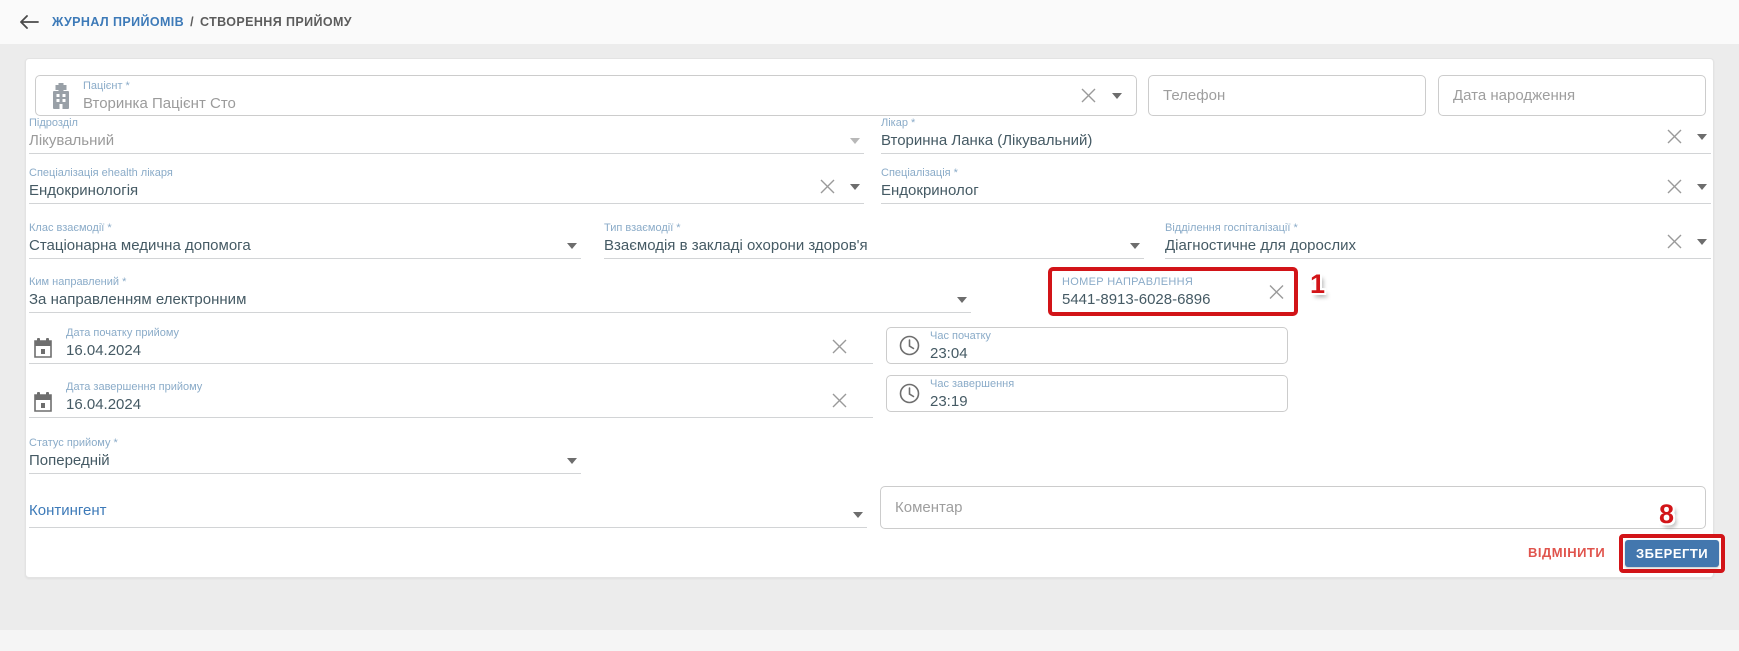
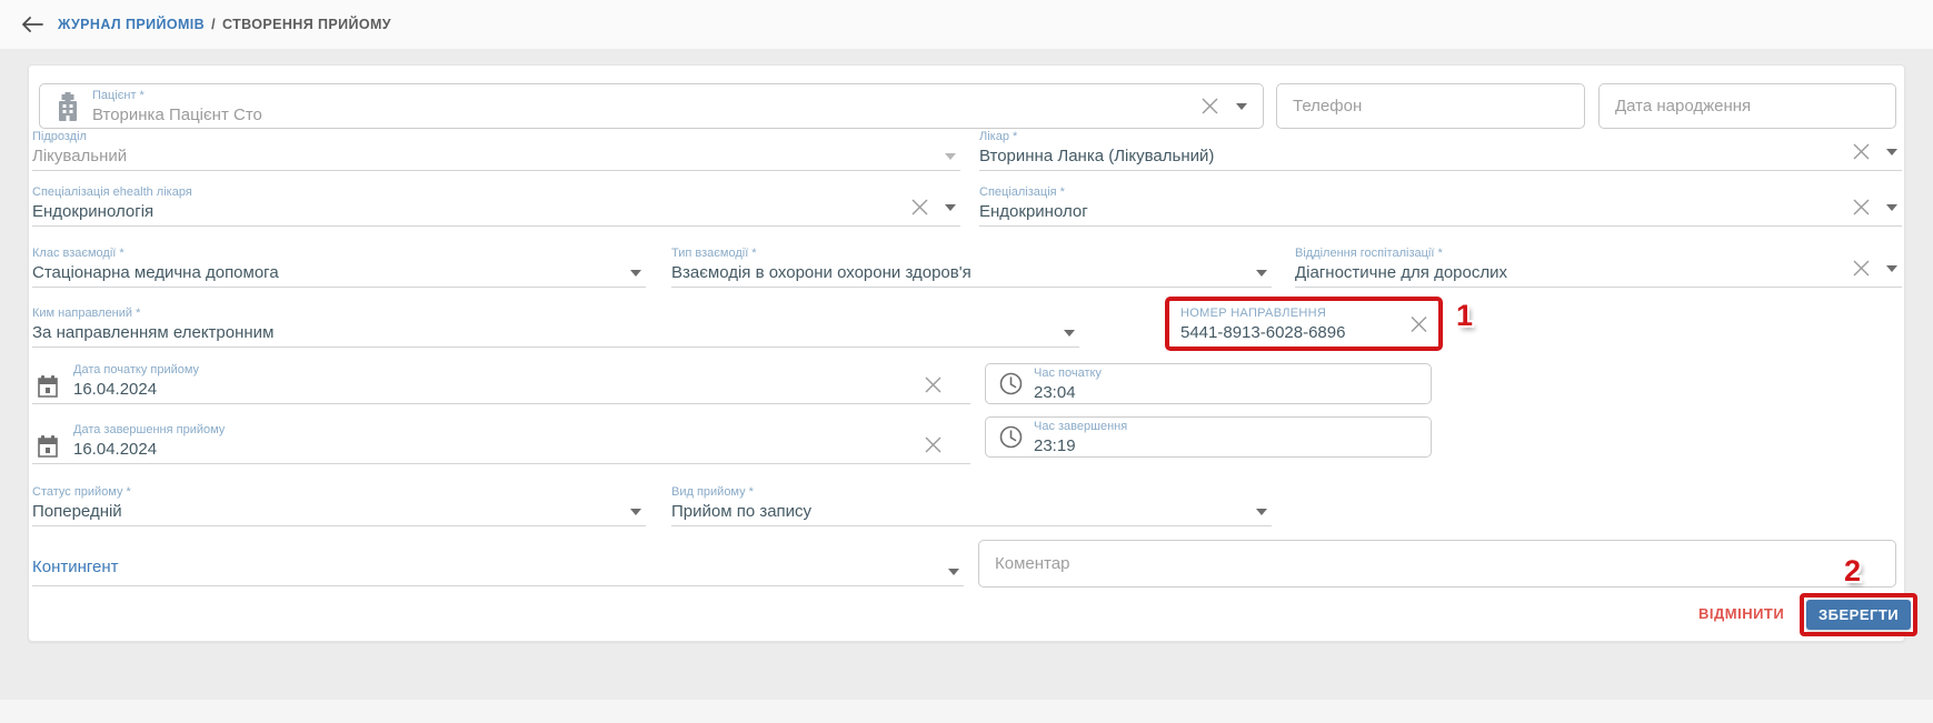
  ЖУРНАЛ ПРИЙОМІВ
  /
  СТВОРЕННЯ ПРИЙОМУ
  Пацієнт *
  Вторинка Пацієнт Сто
  Телефон
  Дата народження
  Підрозділ
  Лікувальний
  Лікар *
  Вторинна Ланка (Лікувальний)
  Спеціалізація ehealth лікаря
  Ендокринологія
  Спеціалізація *
  Ендокринолог
  Клас взаємодії *
  Стаціонарна медична допомога
  Тип взаємодії *
- Взаємодія в закладі охорони здоров'я
+ Взаємодія в охорони охорони здоров'я
  Відділення госпіталізації *
  Діагностичне для дорослих
  Ким направлений *
  За направленням електронним
  НОМЕР НАПРАВЛЕННЯ
  5441-8913-6028-6896
  1
  Дата початку прийому
  16.04.2024
  Час початку
  23:04
  Дата завершення прийому
  16.04.2024
  Час завершення
  23:19
  Статус прийому *
  Попередній
+ Вид прийому *
+ Прийом по запису
  Контингент
  Коментар
  ВІДМІНИТИ
  ЗБЕРЕГТИ
- 8
+ 2
